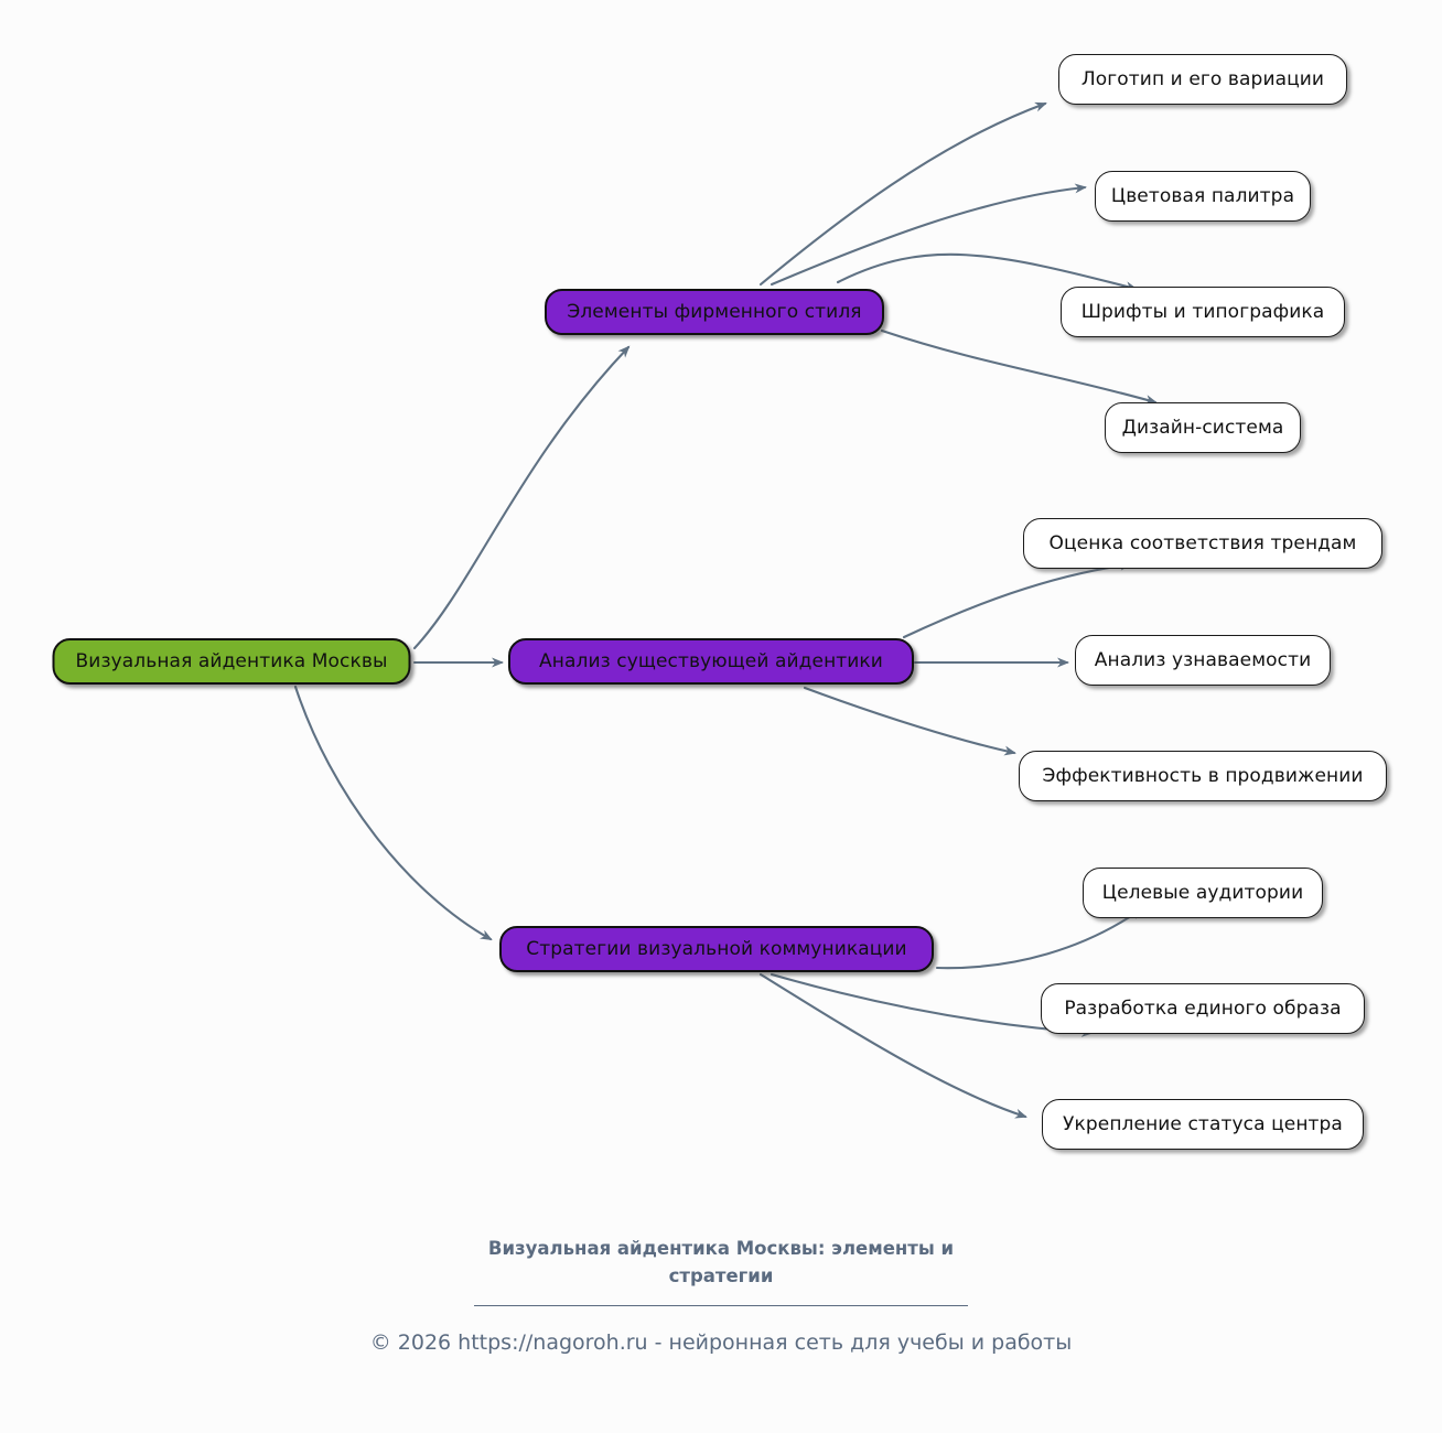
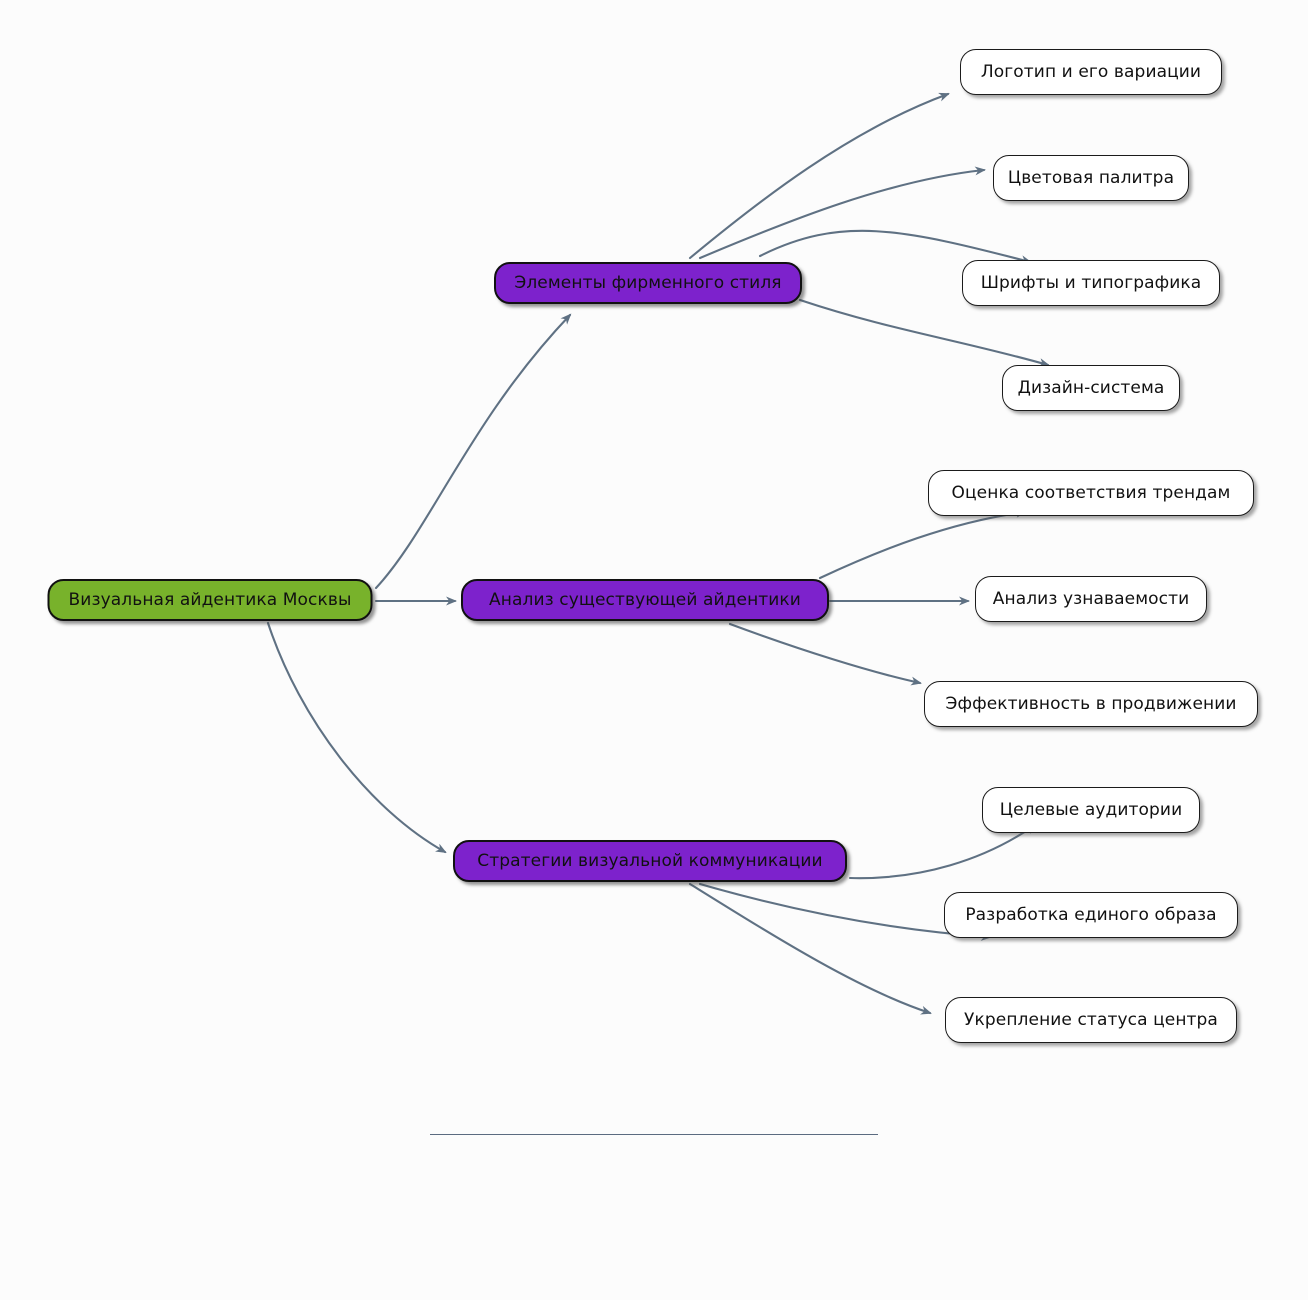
  Визуальная айдентика Москвы
  Элементы фирменного стиля
  Логотип и его вариации
  Цветовая палитра
  Шрифты и типографика
  Дизайн-система
  Анализ существующей айдентики
  Оценка соответствия трендам
  Анализ узнаваемости
  Эффективность в продвижении
  Стратегии визуальной коммуникации
  Целевые аудитории
  Разработка единого образа
  Укрепление статуса центра
- Визуальная айдентика Москвы: элементы и стратегии
- © 2026 https://nagoroh.ru - нейронная сеть для учебы и работы
